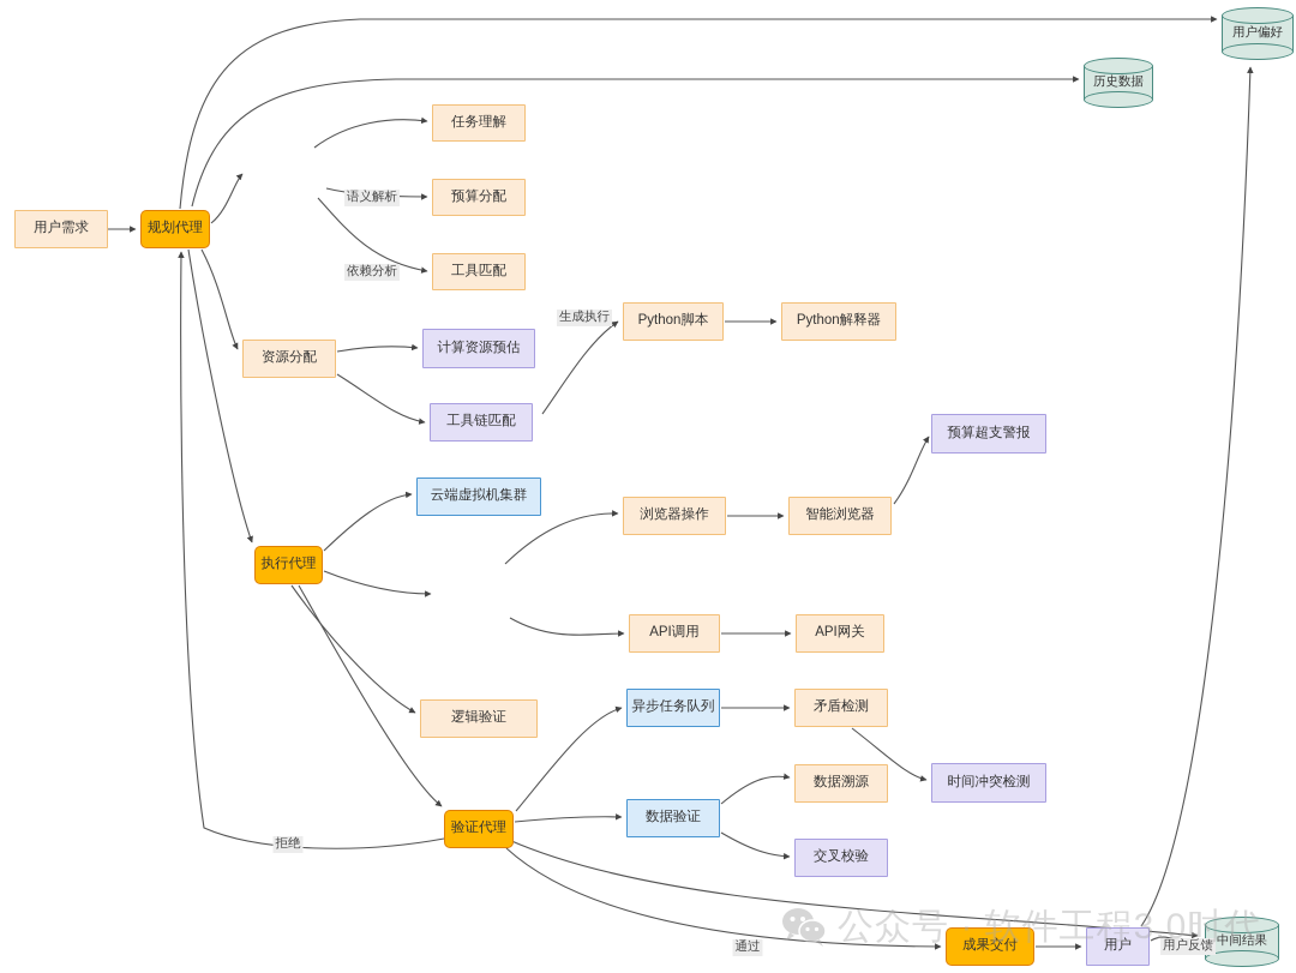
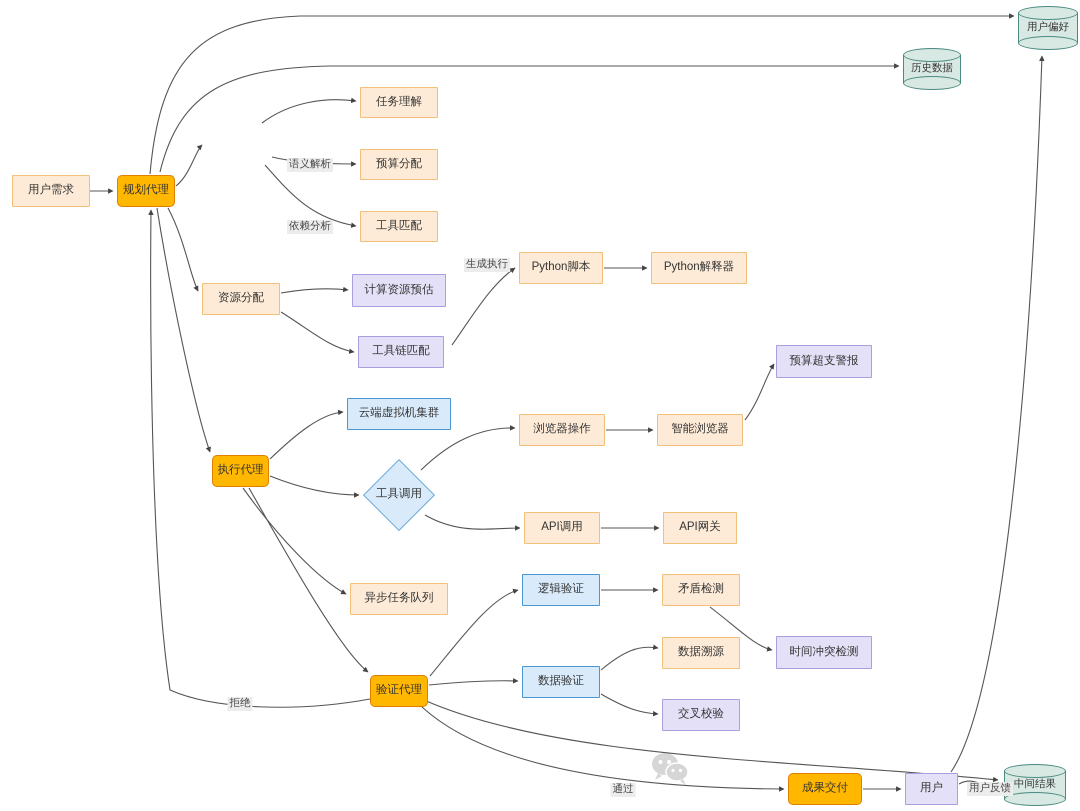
  用户需求
  规划代理
  任务理解
  预算分配
  工具匹配
  资源分配
  计算资源预估
  工具链匹配
  Python脚本
  Python解释器
  执行代理
  云端虚拟机集群
+ 工具调用
  浏览器操作
  智能浏览器
  预算超支警报
  API调用
  API网关
- 逻辑验证
+ 异步任务队列
  验证代理
- 异步任务队列
+ 逻辑验证
  矛盾检测
  数据验证
  数据溯源
  交叉校验
  时间冲突检测
  成果交付
  用户
  用户偏好
  历史数据
  中间结果
  语义解析
  依赖分析
  生成执行
  拒绝
  通过
  用户反馈
- 公众号 · 软件工程3.0时代
